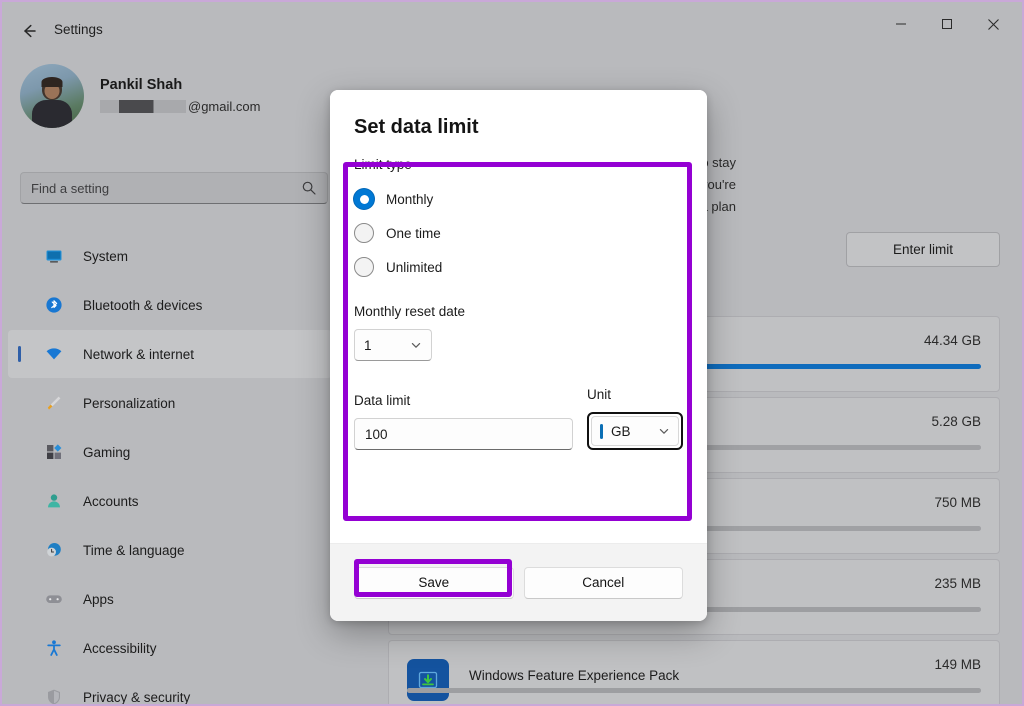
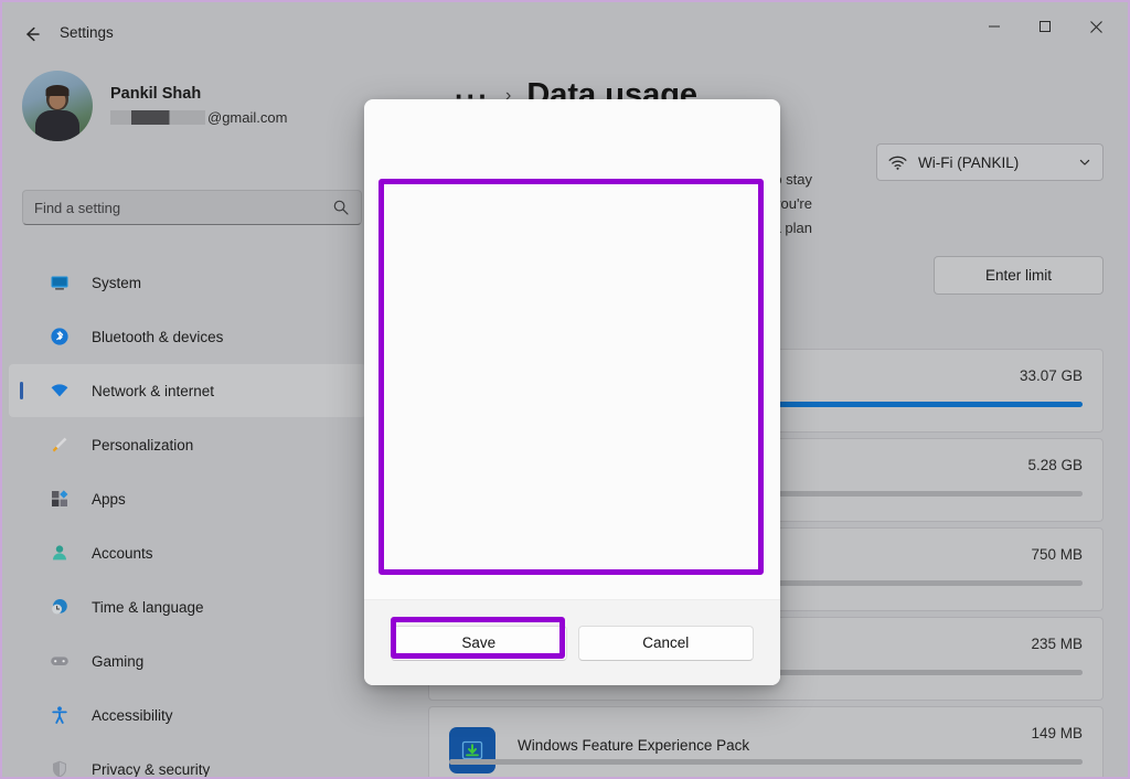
  Settings
  Pankil Shah
  @gmail.com
  Find a setting
  System
  Bluetooth & devices
  Network & internet
  Personalization
- Gaming
+ Apps
  Accounts
  Time & language
- Apps
+ Gaming
  Accessibility
  Privacy & security
+ ···
+ ›
+ Data usage
+ Wi-Fi (PANKIL)
  Enter limit
- 44.34 GB
+ 33.07 GB
  5.28 GB
  750 MB
  235 MB
  Windows Feature Experience Pack
  149 MB
- Set data limit
- Limit type
- Monthly
- One time
- Unlimited
- Monthly reset date
- 1
- Data limit
- 100
- Unit
- GB
  Save
  Cancel
